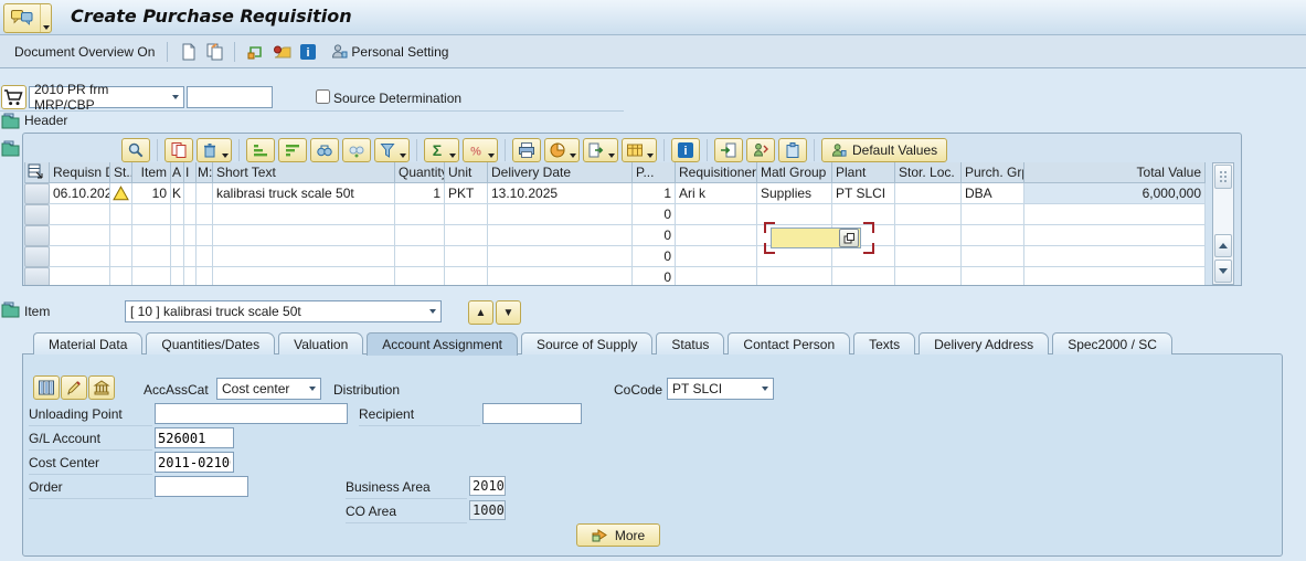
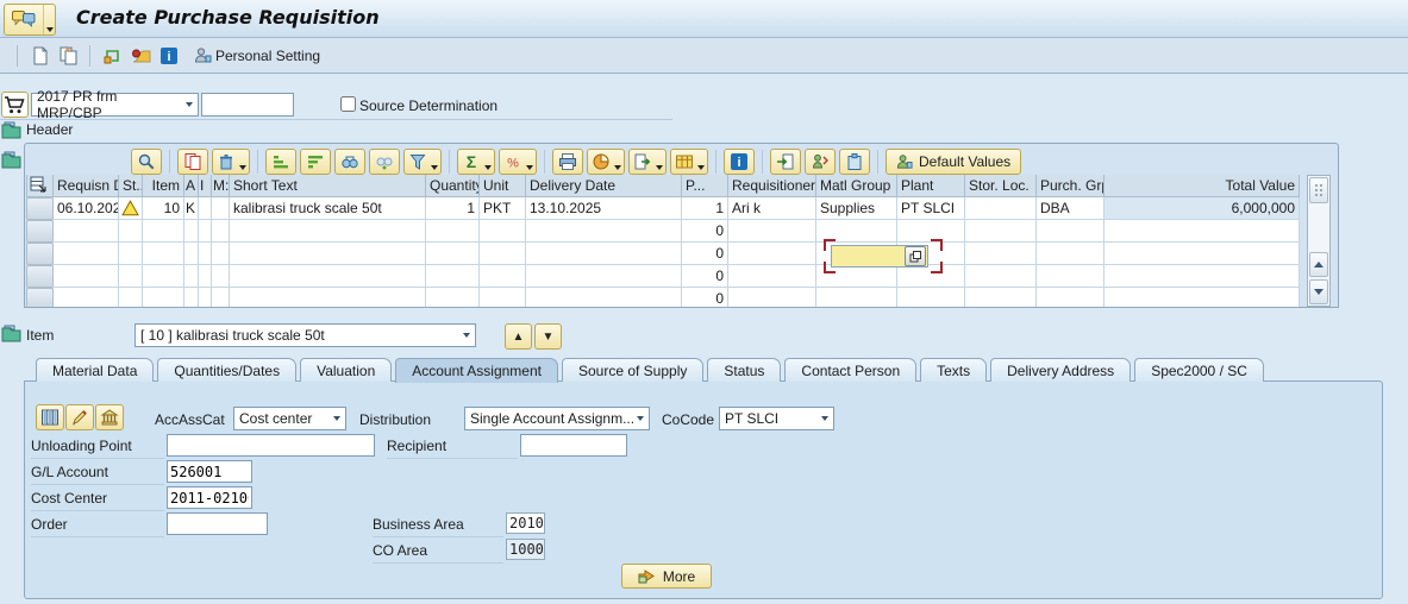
  Create Purchase Requisition
- Document Overview On
  i
  Personal Setting
- 2010 PR frm MRP/CBP
+ 2017 PR frm MRP/CBP
  Source Determination
  Header
  Σ
  %
  i
  Default Values
  Item
  A
  I
  M:
  Short Text
  Quantit
  Unit
  Delivery Date
  P...
  Requisitioner
  Matl Group
  Plant
  Stor. Loc.
  Purch. Gr
  Total Value
  06.10.202
  10
  K
  kalibrasi truck scale 50t
  1
  PKT
  13.10.2025
  1
  Ari k
  Supplies
  PT SLCI
  DBA
  6,000,000
  0
  0
  0
  0
  Item
  [ 10 ] kalibrasi truck scale 50t
  ▲
  ▼
  Material Data
  Quantities/Dates
  Valuation
  Account Assignment
  Source of Supply
  Status
  Contact Person
  Texts
  Delivery Address
  Spec2000 / SC
  AccAssCat
  Cost center
  Distribution
+ Single Account Assignm...
  CoCode
  PT SLCI
  Unloading Point
  Recipient
  G/L Account
  526001
  Cost Center
  2011-0210
  Order
  Business Area
  2010
  CO Area
  1000
  More
